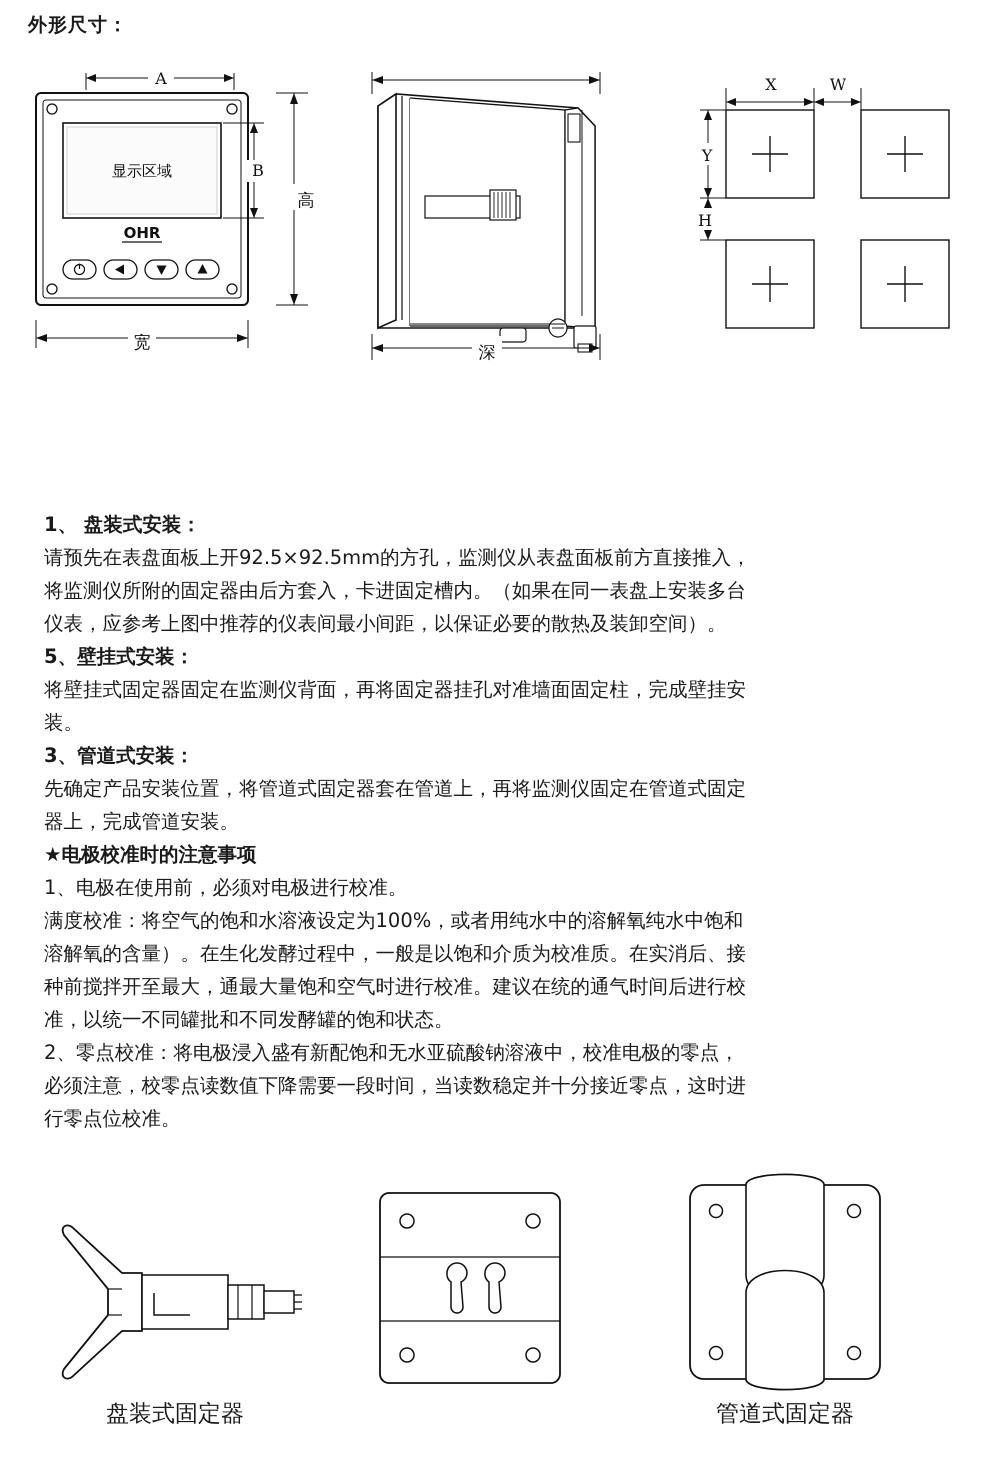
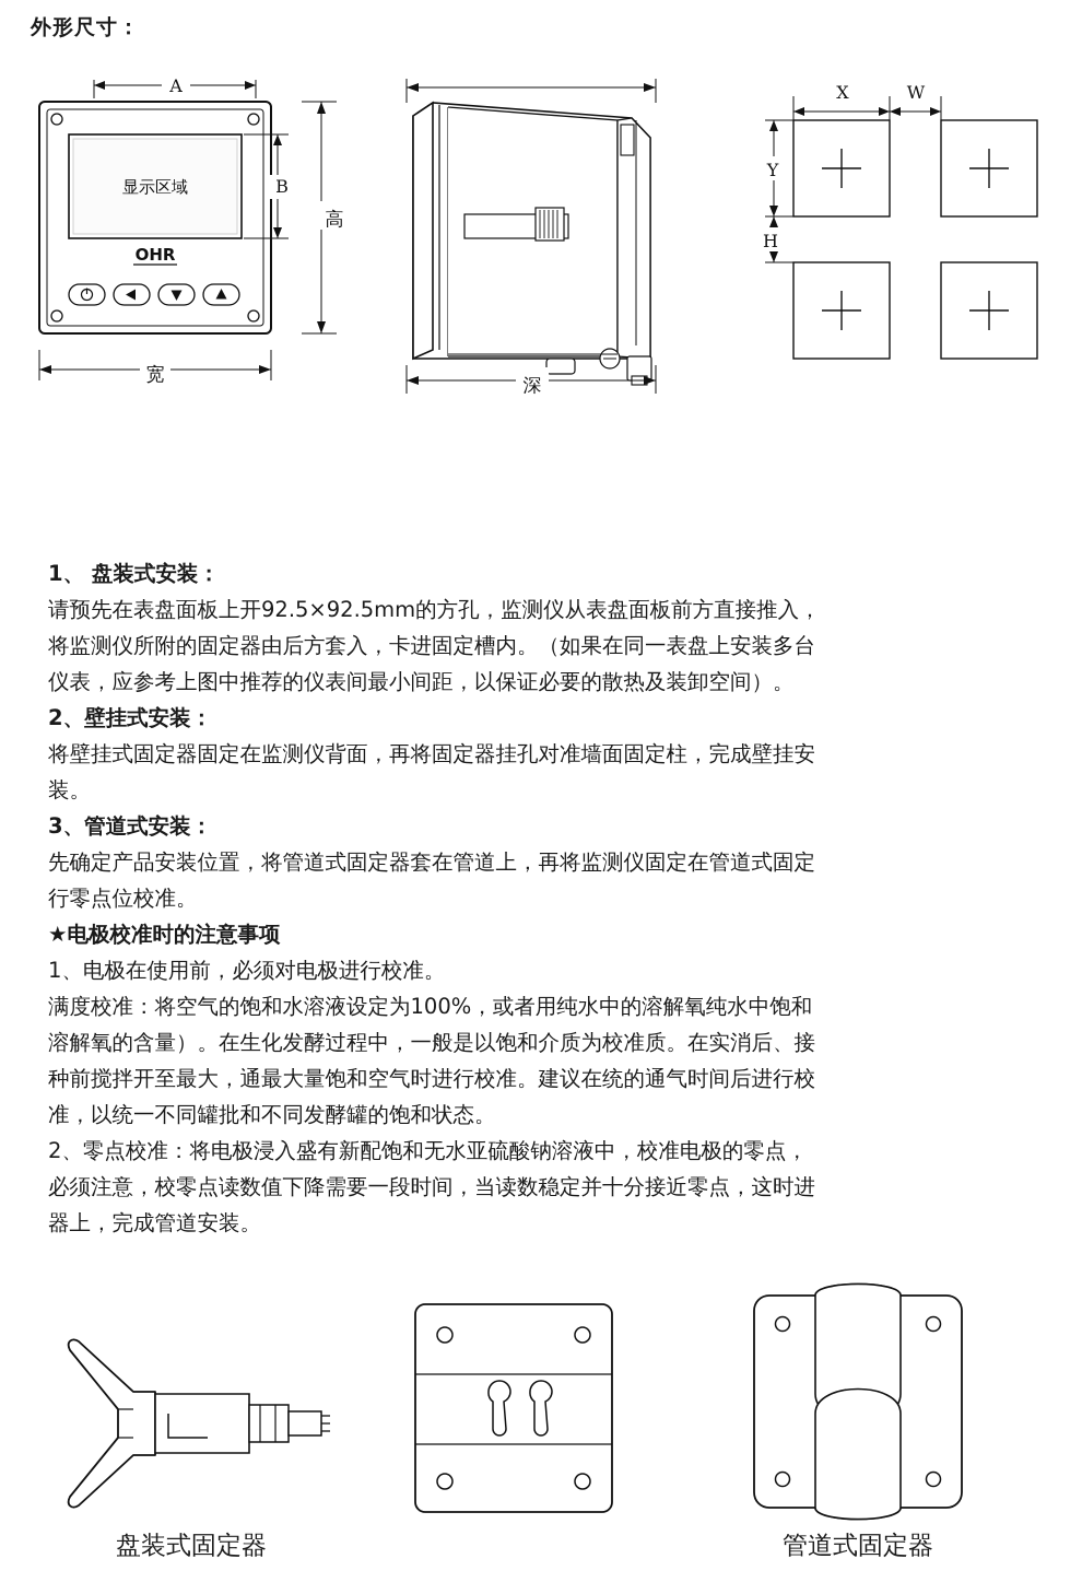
  外形尺寸：
  A
  显示区域
  OHR
  B
  高
  宽
  深
  X
  W
  Y
  H
  1、 盘装式安装：
  请预先在表盘面板上开92.5×92.5mm的方孔，监测仪从表盘面板前方直接推入，
  将监测仪所附的固定器由后方套入，卡进固定槽内。（如果在同一表盘上安装多台
  仪表，应参考上图中推荐的仪表间最小间距，以保证必要的散热及装卸空间）。
- 5、壁挂式安装：
+ 2、壁挂式安装：
  将壁挂式固定器固定在监测仪背面，再将固定器挂孔对准墙面固定柱，完成壁挂安
  装。
  3、管道式安装：
  先确定产品安装位置，将管道式固定器套在管道上，再将监测仪固定在管道式固定
- 器上，完成管道安装。
+ 行零点位校准。
  ★电极校准时的注意事项
  1、电极在使用前，必须对电极进行校准。
  满度校准：将空气的饱和水溶液设定为100%，或者用纯水中的溶解氧纯水中饱和
  溶解氧的含量）。在生化发酵过程中，一般是以饱和介质为校准质。在实消后、接
  种前搅拌开至最大，通最大量饱和空气时进行校准。建议在统的通气时间后进行校
  准，以统一不同罐批和不同发酵罐的饱和状态。
  2、零点校准：将电极浸入盛有新配饱和无水亚硫酸钠溶液中，校准电极的零点，
  必须注意，校零点读数值下降需要一段时间，当读数稳定并十分接近零点，这时进
- 行零点位校准。
+ 器上，完成管道安装。
  盘装式固定器
  管道式固定器
